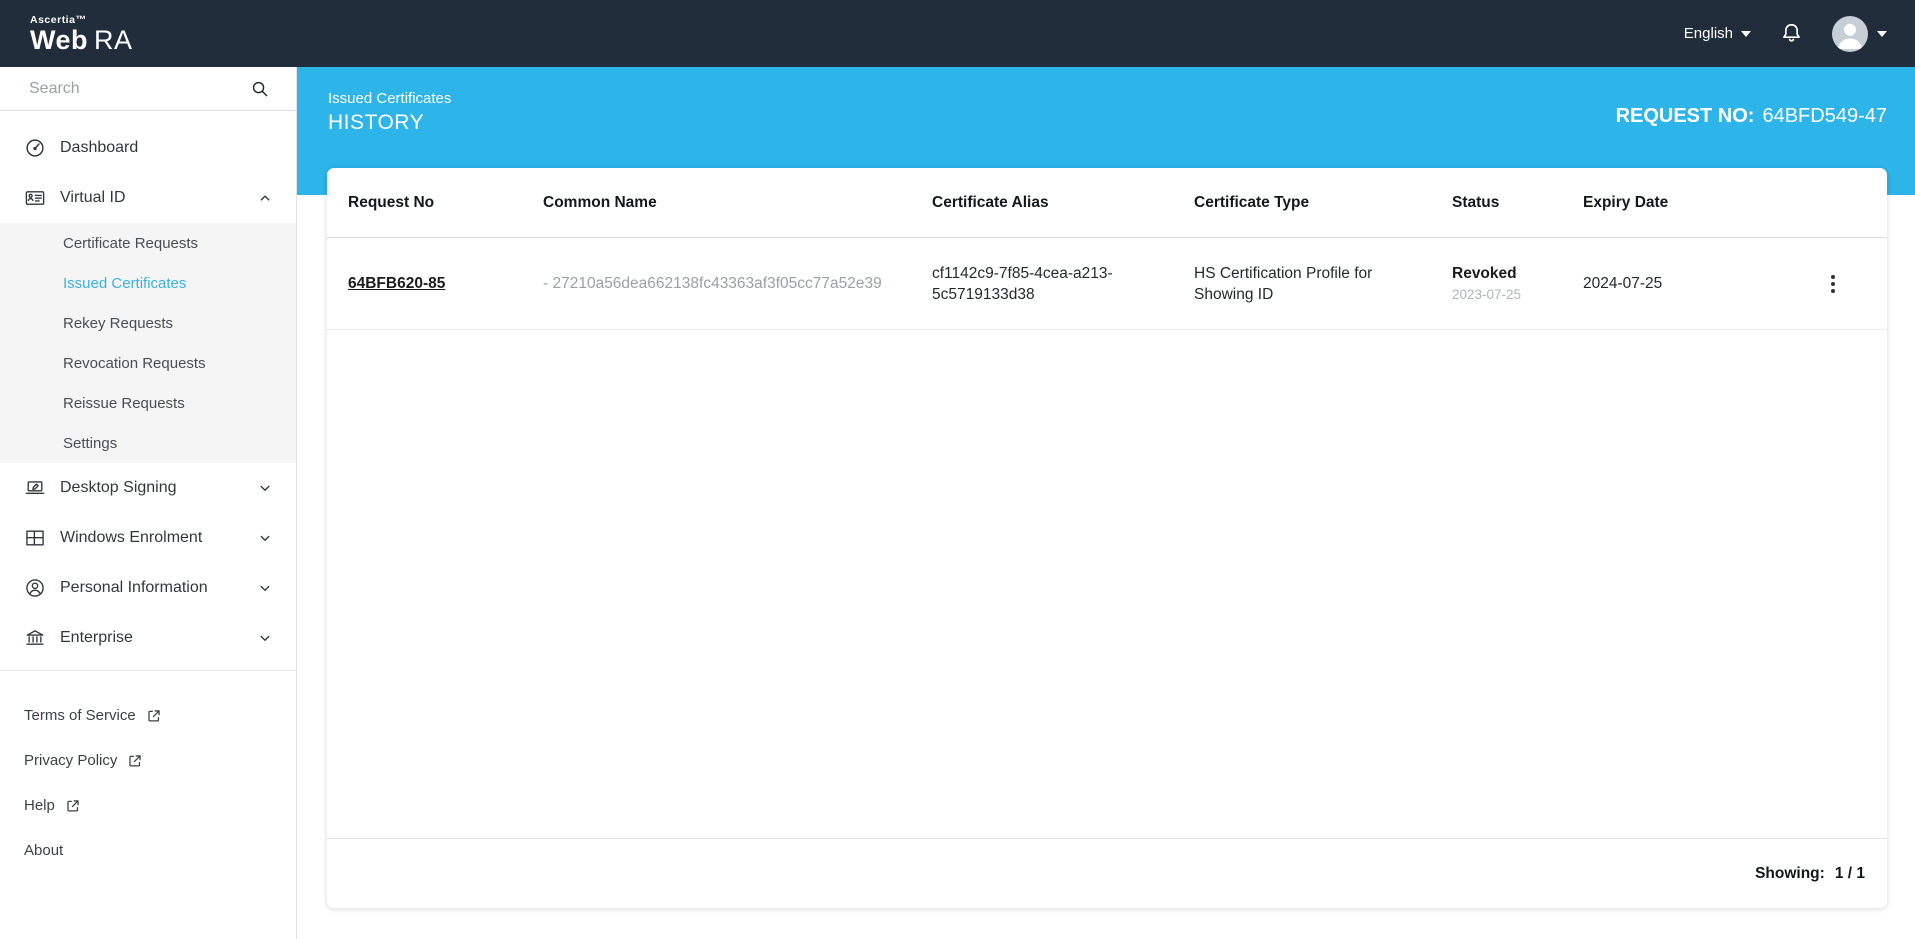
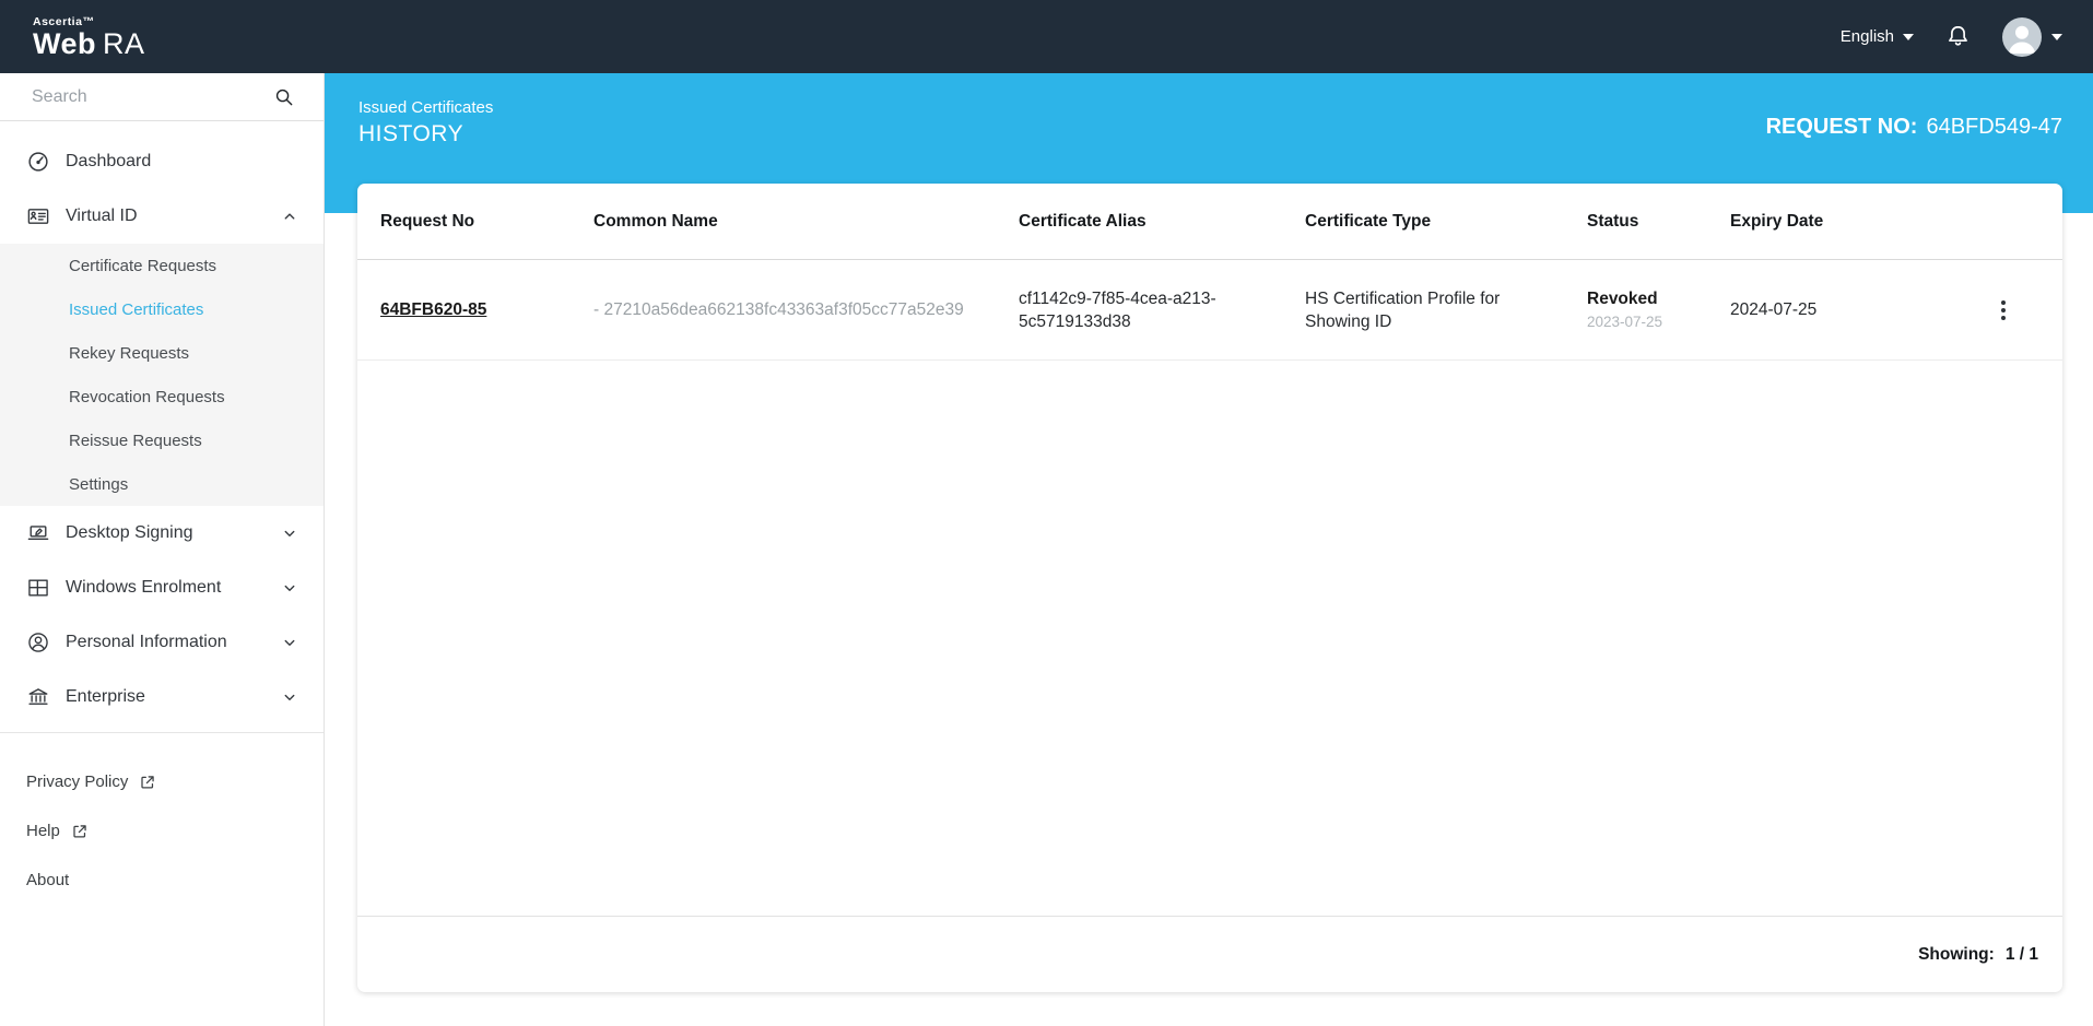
  Ascertia™
  Web
  RA
  English
  Search
  Dashboard
  Virtual ID
  Certificate Requests
  Issued Certificates
  Rekey Requests
  Revocation Requests
  Reissue Requests
  Settings
  Desktop Signing
  Windows Enrolment
  Personal Information
  Enterprise
- Terms of Service
  Privacy Policy
  Help
  About
  Issued Certificates
  HISTORY
  REQUEST NO:
  64BFD549-47
  Request No
  Common Name
  Certificate Alias
  Certificate Type
  Status
  Expiry Date
  64BFB620-85
  - 27210a56dea662138fc43363af3f05cc77a52e39
  cf1142c9-7f85-4cea-a213-5c5719133d38
  HS Certification Profile for Showing ID
  Revoked
  2023-07-25
  2024-07-25
  Showing:
  1 / 1
